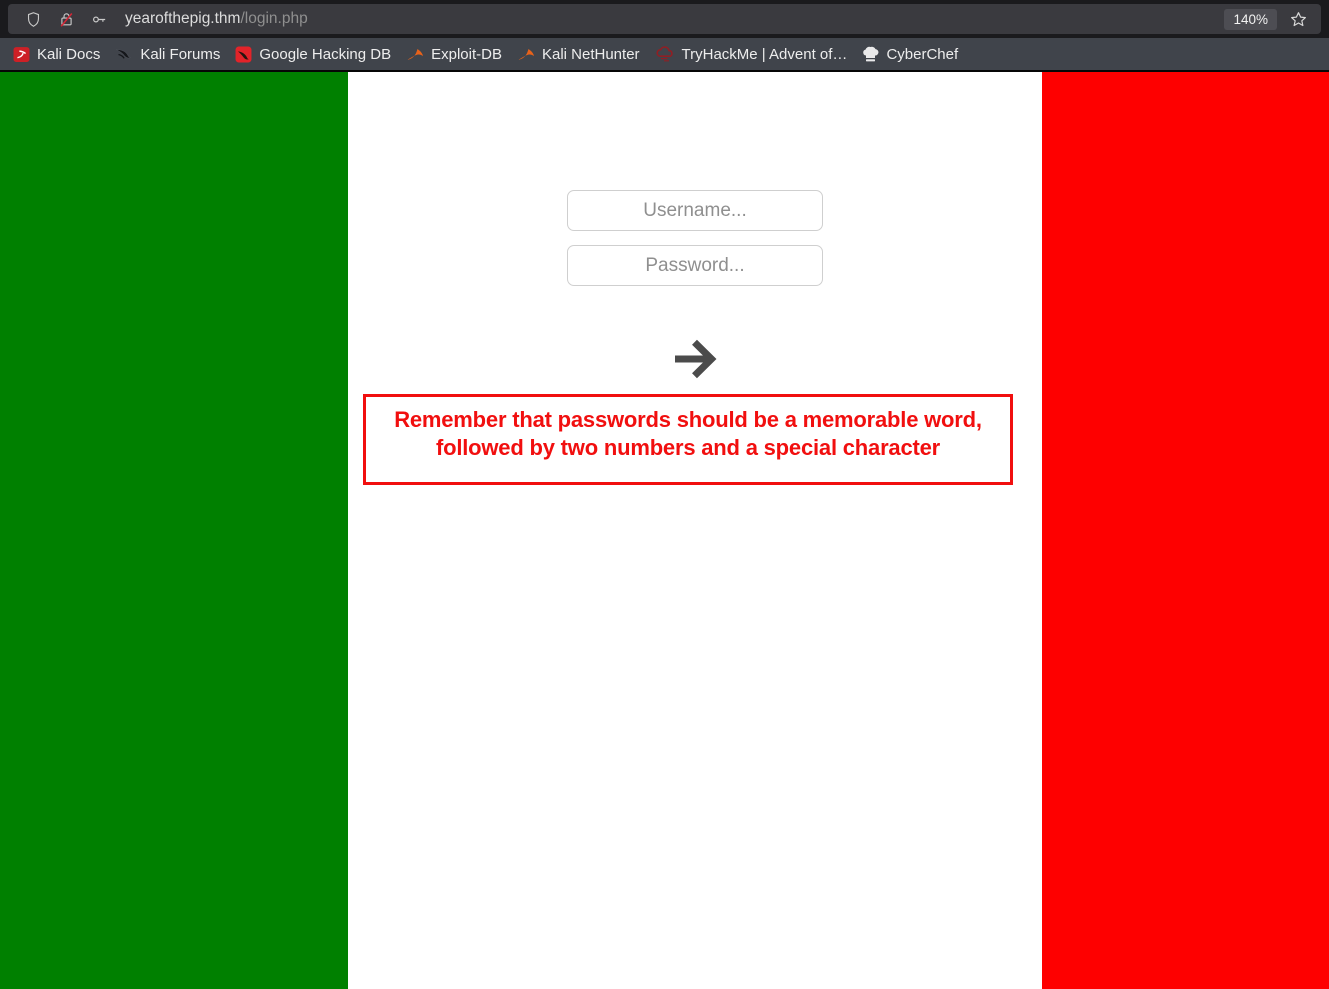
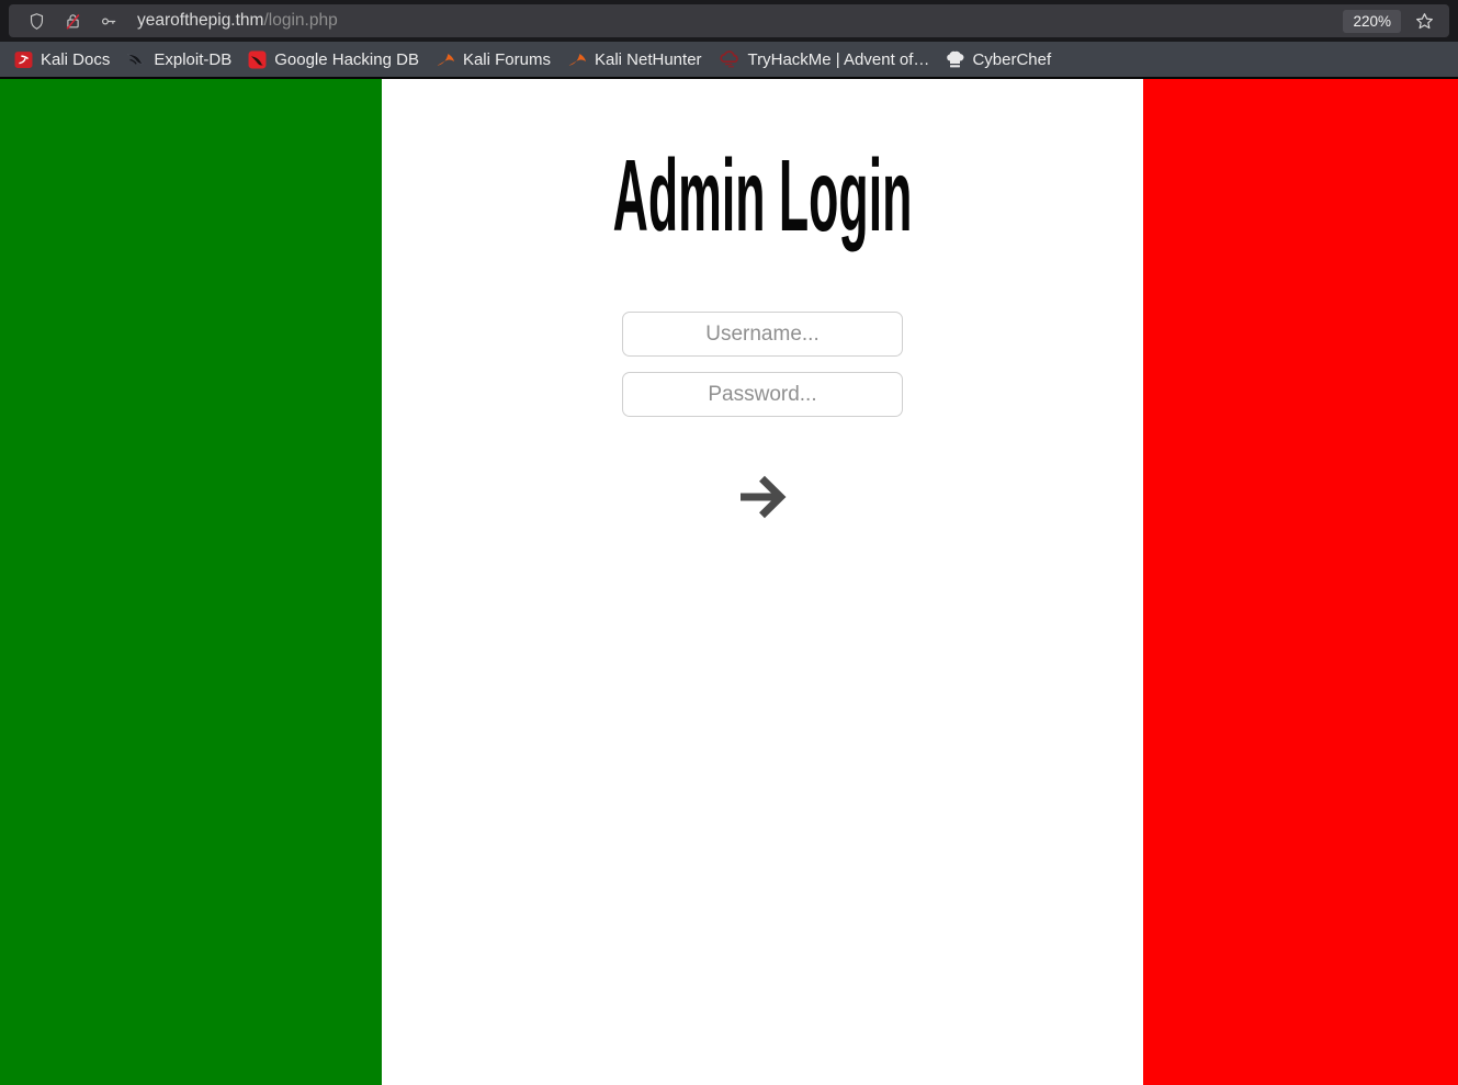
  yearofthepig.thm/login.php
- 140%
+ 220%
  Kali Docs
- Kali Forums
+ Exploit-DB
  Google Hacking DB
- Exploit-DB
+ Kali Forums
  Kali NetHunter
  TryHackMe | Advent of…
  CyberChef
+ Admin Login
  Username...
  Password...
- Remember that passwords should be a memorable word,
- followed by two numbers and a special character
